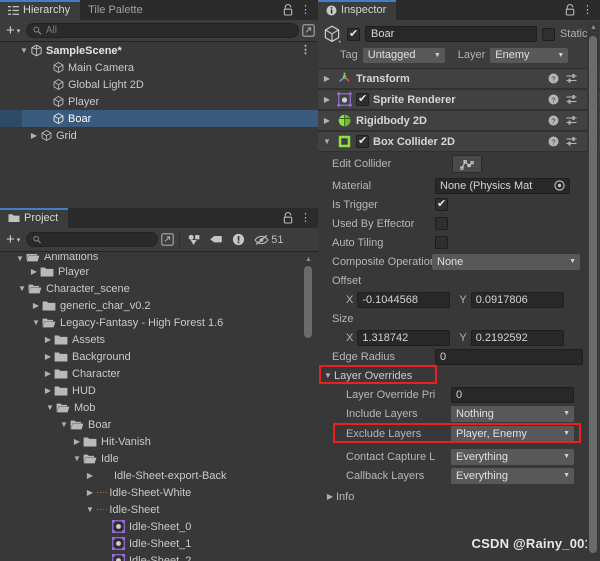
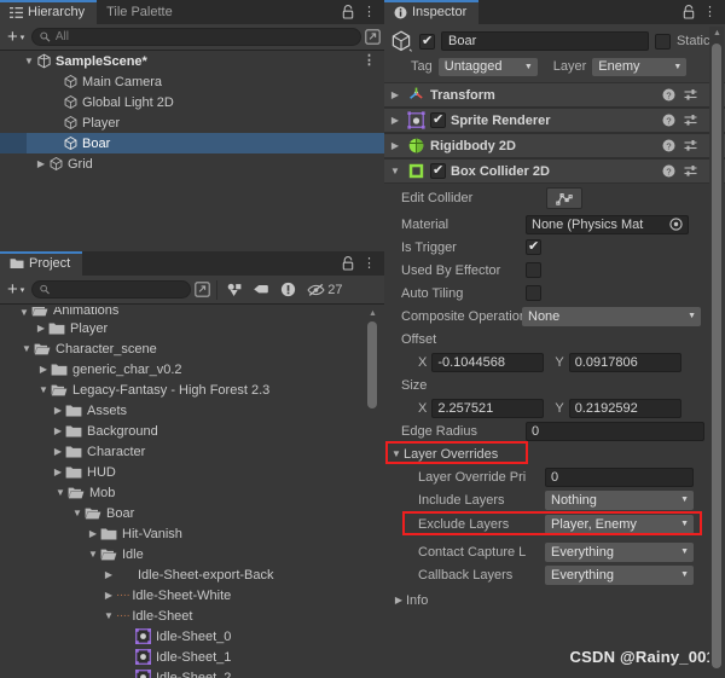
  Hierarchy
  Tile Palette
  ⋮
  +
  All
  ▼
  SampleScene*
  ⋮
  Main Camera
  Global Light 2D
  Player
  Boar
  ▶
  Grid
  Project
  ⋮
  +
- 51
+ 27
  ▼
  Animations
  ▶
  Player
  ▼
  Character_scene
  ▶
  generic_char_v0.2
  ▼
- Legacy-Fantasy - High Forest 1.6
+ Legacy-Fantasy - High Forest 2.3
  ▶
  Assets
  ▶
  Background
  ▶
  Character
  ▶
  HUD
  ▼
  Mob
  ▼
  Boar
  ▶
  Hit-Vanish
  ▼
  Idle
  ▶
  Idle-Sheet-export-Back
  ▶
  ····
  Idle-Sheet-White
  ▼
  ····
  Idle-Sheet
  Idle-Sheet_0
  Idle-Sheet_1
  Inspector
  ⋮
  Boar
  Static
  Tag
  Untagged
  Layer
  Enemy
  ▶
  Transform
  ?
  ▶
  Sprite Renderer
  ?
  ▶
  Rigidbody 2D
  ?
  ▼
  Box Collider 2D
  ?
  Edit Collider
  Material
  None (Physics Mat
  Is Trigger
  Used By Effector
  Auto Tiling
  Composite Operatio
  None
  Offset
  X
  -0.1044568
  Y
  0.0917806
  Size
  X
- 1.318742
+ 2.257521
  Y
  0.2192592
  Edge Radius
  0
  ▼
  Layer Overrides
  Layer Override Pri
  0
  Include Layers
  Nothing
  Exclude Layers
  Player, Enemy
  Contact Capture L
  Everything
  Callback Layers
  Everything
  ▶
  Info
  CSDN @Rainy_00
